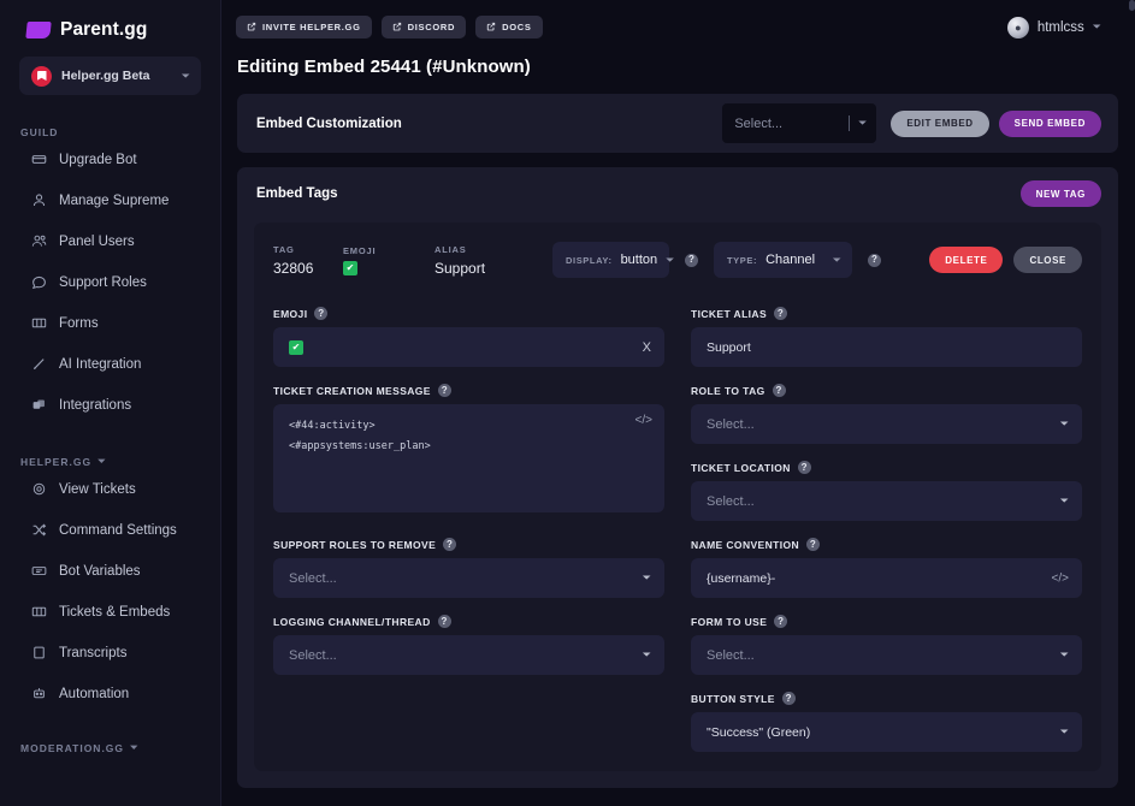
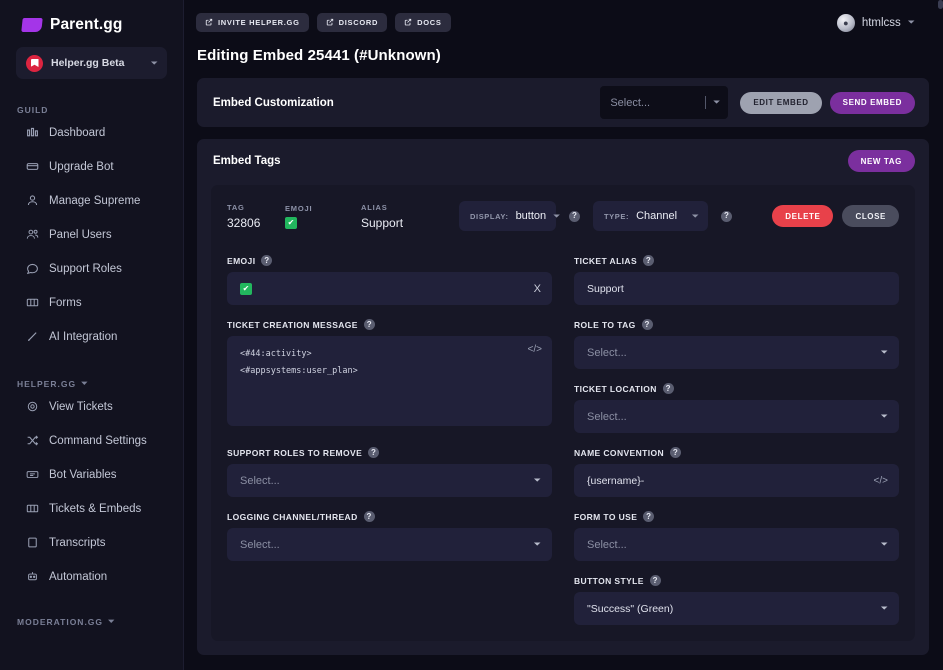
  Parent.gg
  Helper.gg Beta
  ⏷
  GUILD
+ Dashboard
  Upgrade Bot
  Manage Supreme
  Panel Users
  Support Roles
  Forms
  AI Integration
- Integrations
  HELPER.GG
  ⏷
  View Tickets
  Command Settings
  Bot Variables
  Tickets & Embeds
  Transcripts
  Automation
  MODERATION.GG
  ⏷
  INVITE HELPER.GG
  DISCORD
  DOCS
  ●
  htmlcss
  ⏷
  Editing Embed 25441 (#Unknown)
  Embed Customization
  Select...
  ⏷
  EDIT EMBED
  SEND EMBED
  Embed Tags
  NEW TAG
  TAG
  32806
  EMOJI
  ✔
  ALIAS
  Support
  DISPLAY:
  button
  ⏷
  ?
  TYPE:
  Channel
  ⏷
  ?
  DELETE
  CLOSE
  EMOJI
  ?
  ✔
  X
  TICKET ALIAS
  ?
  Support
  TICKET CREATION MESSAGE
  ?
  </>
  <#44:activity>
  <#appsystems:user_plan>
  ROLE TO TAG
  ?
  Select...
  ⏷
  TICKET LOCATION
  ?
  Select...
  ⏷
  SUPPORT ROLES TO REMOVE
  ?
  Select...
  ⏷
  NAME CONVENTION
  ?
  {username}-
  </>
  LOGGING CHANNEL/THREAD
  ?
  Select...
  ⏷
  FORM TO USE
  ?
  Select...
  ⏷
  BUTTON STYLE
  ?
  "Success" (Green)
  ⏷
